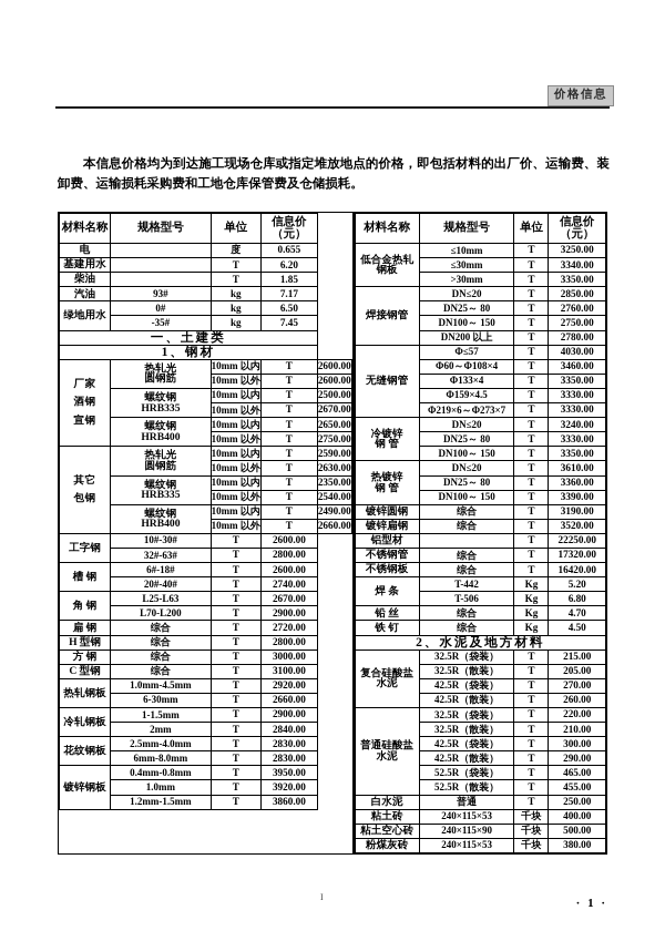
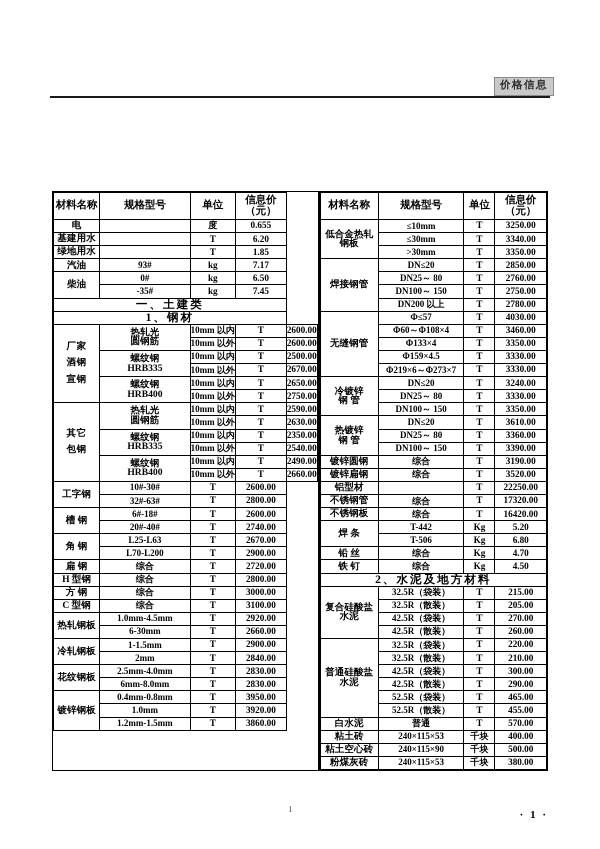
  价格信息
- 本信息价格均为到达施工现场仓库或指定堆放地点的价格，即包括材料的出厂价、运输费、装卸费、运输损耗采购费和工地仓库保管费及仓储损耗。
  材料名称	规格型号	单位	信息价 （元）
  电		度	0.655
  基建用水		T	6.20
- 柴油		T	1.85
+ 绿地用水		T	1.85
  汽油	93#	kg	7.17
- 绿地用水	0#	kg	6.50
+ 柴油	0#	kg	6.50
  -35#	kg	7.45
  一、土建类
  1、钢材
  厂家酒钢宣钢	热轧光圆钢筋	10mm 以内	T	2600.00
  10mm 以外	T	2600.00
  螺纹钢HRB335	10mm 以内	T	2500.00
  10mm 以外	T	2670.00
  螺纹钢HRB400	10mm 以内	T	2650.00
  10mm 以外	T	2750.00
  其它包钢	热轧光圆钢筋	10mm 以内	T	2590.00
  10mm 以外	T	2630.00
  螺纹钢HRB335	10mm 以内	T	2350.00
  10mm 以外	T	2540.00
  螺纹钢HRB400	10mm 以内	T	2490.00
  10mm 以外	T	2660.00
  工字钢	10#-30#	T	2600.00
  32#-63#	T	2800.00
  槽 钢	6#-18#	T	2600.00
  20#-40#	T	2740.00
  角 钢	L25-L63	T	2670.00
  L70-L200	T	2900.00
  扁 钢	综合	T	2720.00
  H 型钢	综合	T	2800.00
  方 钢	综合	T	3000.00
  C 型钢	综合	T	3100.00
  热轧钢板	1.0mm-4.5mm	T	2920.00
  6-30mm	T	2660.00
  冷轧钢板	1-1.5mm	T	2900.00
  2mm	T	2840.00
  花纹钢板	2.5mm-4.0mm	T	2830.00
  6mm-8.0mm	T	2830.00
  镀锌钢板	0.4mm-0.8mm	T	3950.00
  1.0mm	T	3920.00
  1.2mm-1.5mm	T	3860.00
  材料名称	规格型号	单位	信息价 （元）
  低合金热轧钢板	≤10mm	T	3250.00
  ≤30mm	T	3340.00
  >30mm	T	3350.00
  焊接钢管	DN≤20	T	2850.00
  DN25～ 80	T	2760.00
  DN100～ 150	T	2750.00
  DN200 以上	T	2780.00
  无缝钢管	Φ≤57	T	4030.00
  Φ60～Φ108×4	T	3460.00
  Φ133×4	T	3350.00
  Φ159×4.5	T	3330.00
  Φ219×6～Φ273×7	T	3330.00
  冷镀锌钢 管	DN≤20	T	3240.00
  DN25～ 80	T	3330.00
  DN100～ 150	T	3350.00
  热镀锌钢 管	DN≤20	T	3610.00
  DN25～ 80	T	3360.00
  DN100～ 150	T	3390.00
  镀锌圆钢	综合	T	3190.00
  镀锌扁钢	综合	T	3520.00
  铝型材		T	22250.00
  不锈钢管	综合	T	17320.00
  不锈钢板	综合	T	16420.00
  焊 条	T-442	Kg	5.20
  T-506	Kg	6.80
  铅 丝	综合	Kg	4.70
  铁 钉	综合	Kg	4.50
  2、水泥及地方材料
  复合硅酸盐水泥	32.5R（袋装）	T	215.00
  32.5R（散装）	T	205.00
  42.5R（袋装）	T	270.00
  42.5R（散装）	T	260.00
  普通硅酸盐水泥	32.5R（袋装）	T	220.00
  32.5R（散装）	T	210.00
  42.5R（袋装）	T	300.00
  42.5R（散装）	T	290.00
  52.5R（袋装）	T	465.00
  52.5R（散装）	T	455.00
- 白水泥	普通	T	250.00
+ 白水泥	普通	T	570.00
  粘土砖	240×115×53	千块	400.00
  粘土空心砖	240×115×90	千块	500.00
  粉煤灰砖	240×115×53	千块	380.00
  I
  · 1 ·
